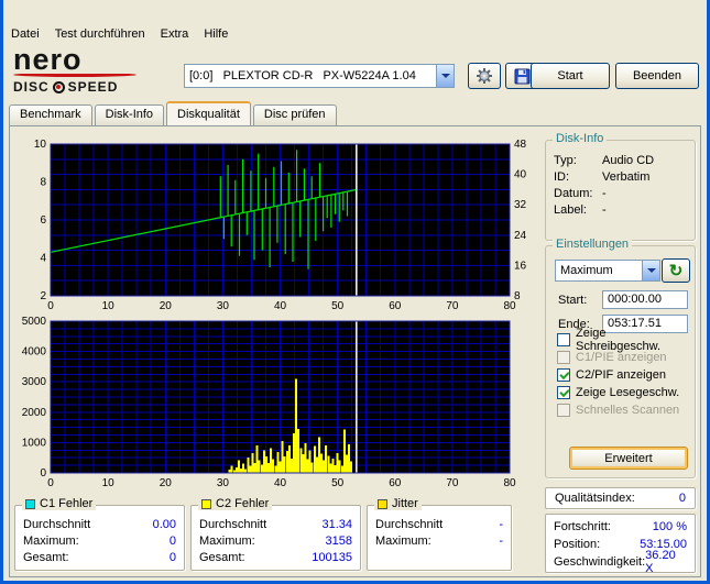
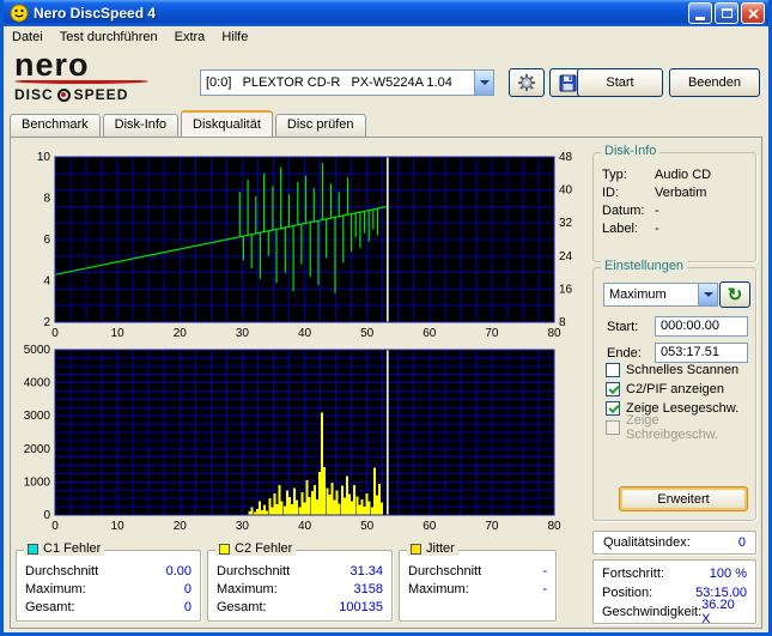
+ Nero DiscSpeed 4
  Datei
  Test durchführen
  Extra
  Hilfe
  nero
  DISC
  SPEED
  [0:0] PLEXTOR CD-R PX-W5224A 1.04
  Start
  Beenden
  Benchmark
  Disk-Info
  Diskqualität
  Disc prüfen
  10
  8
  6
  4
  2
  48
  40
  32
  24
  16
  8
  0
  10
  20
  30
  40
  50
  60
  70
  80
  5000
  4000
  3000
  2000
  1000
  0
  0
  10
  20
  30
  40
  50
  60
  70
  80
  C1 Fehler
  Durchschnitt
  0.00
  Maximum:
  0
  Gesamt:
  0
  C2 Fehler
  Durchschnitt
  31.34
  Maximum:
  3158
  Gesamt:
  100135
  Jitter
  Durchschnitt
  -
  Maximum:
  -
  Disk-Info
  Typ:
  Audio CD
  ID:
  Verbatim
  Datum:
  -
  Label:
  -
  Einstellungen
  Maximum
  ↻
  Start:
  000:00.00
  Ende:
  053:17.51
- Zeige Schreibgeschw.
+ Schnelles Scannen
- C1/PIE anzeigen
  C2/PIF anzeigen
  Zeige Lesegeschw.
- Schnelles Scannen
+ Zeige Schreibgeschw.
  Erweitert
  Qualitätsindex:
  0
  Fortschritt:
  100 %
  Position:
  53:15.00
  Geschwindigkeit:
  36.20 X
